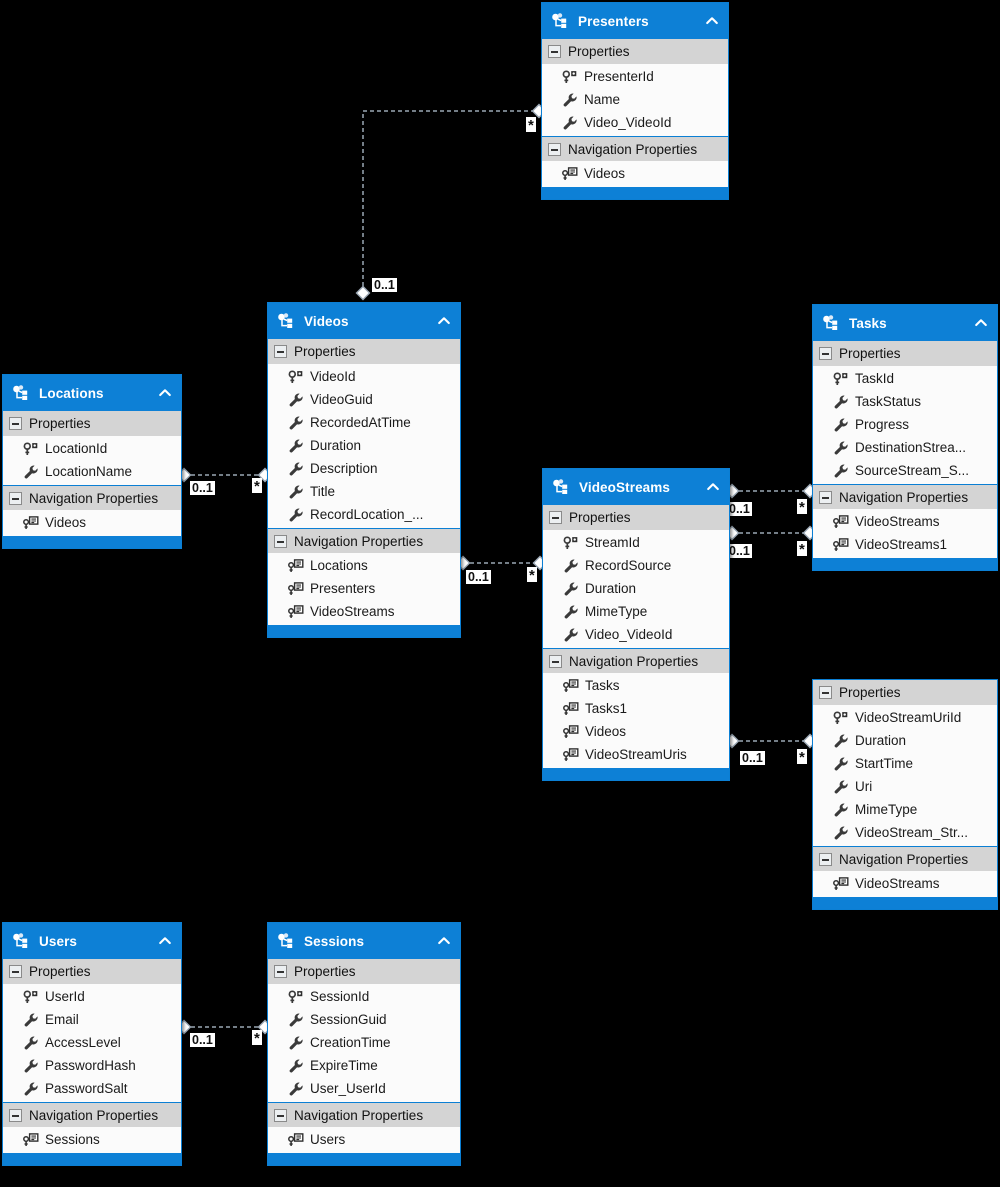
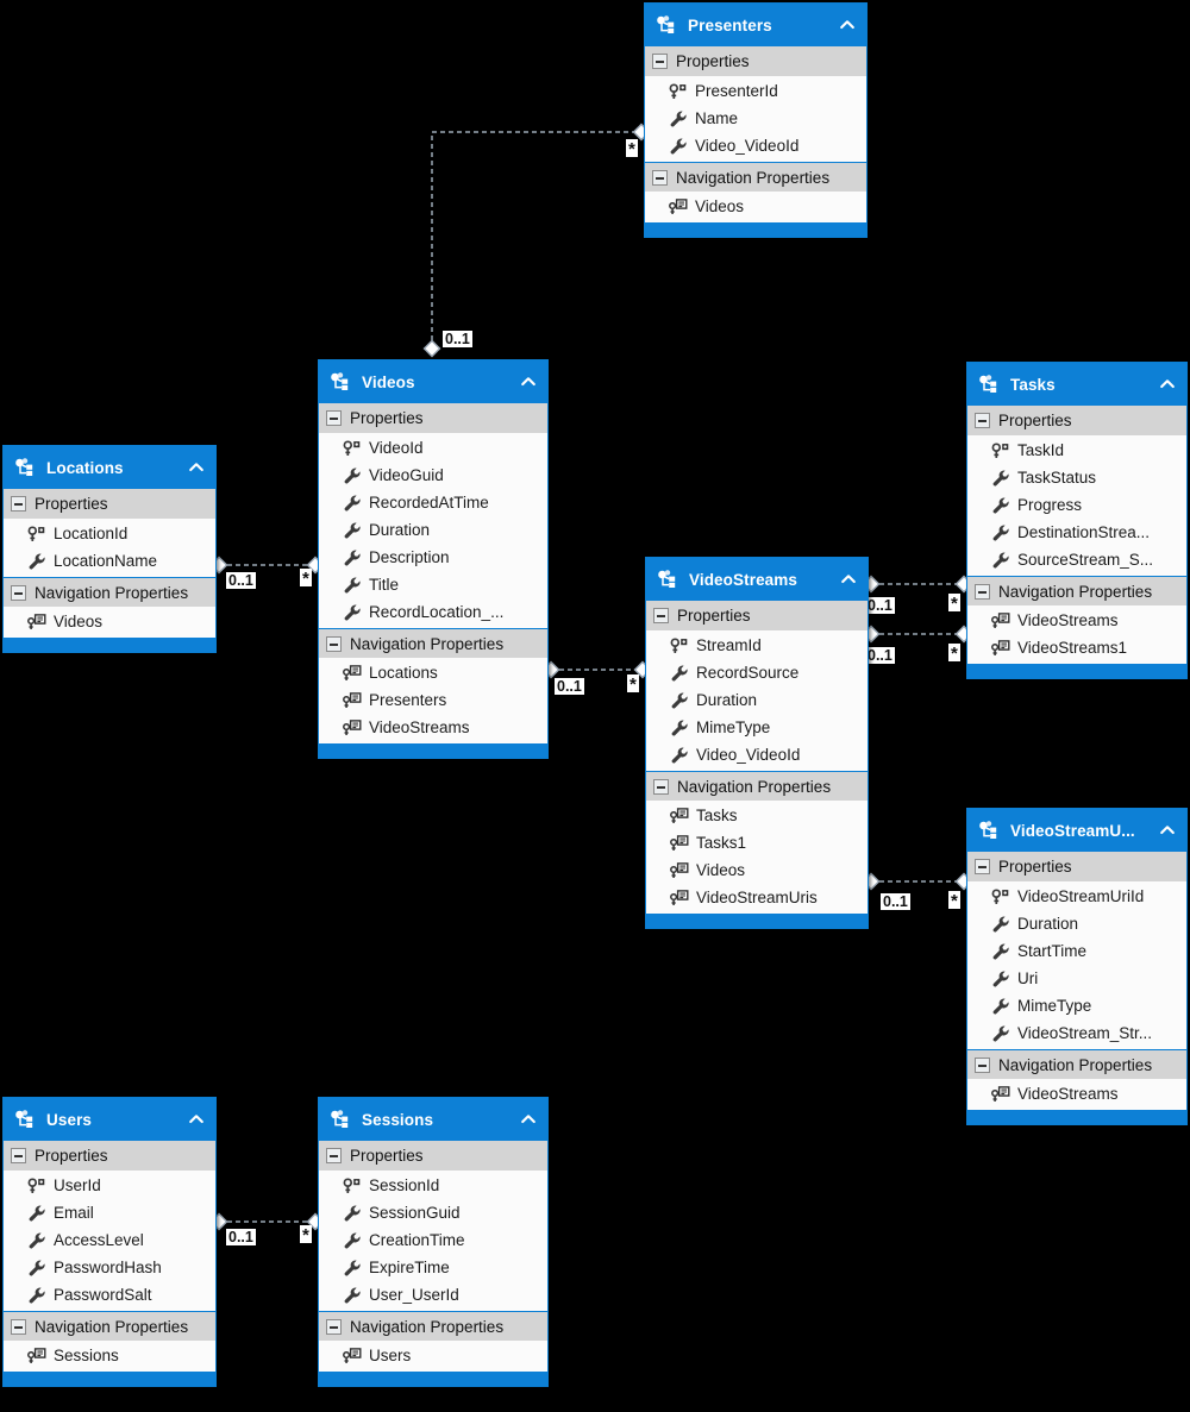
  Presenters
  Properties
  PresenterId
  Name
  Video_VideoId
  Navigation Properties
  Videos
  Videos
  Properties
  VideoId
  VideoGuid
  RecordedAtTime
  Duration
  Description
  Title
  RecordLocation_...
  Navigation Properties
  Locations
  Presenters
  VideoStreams
  Locations
  Properties
  LocationId
  LocationName
  Navigation Properties
  Videos
  VideoStreams
  Properties
  StreamId
  RecordSource
  Duration
  MimeType
  Video_VideoId
  Navigation Properties
  Tasks
  Tasks1
  Videos
  VideoStreamUris
  Tasks
  Properties
  TaskId
  TaskStatus
  Progress
  DestinationStrea...
  SourceStream_S...
  Navigation Properties
  VideoStreams
  VideoStreams1
+ VideoStreamU...
  Properties
  VideoStreamUriId
  Duration
  StartTime
  Uri
  MimeType
  VideoStream_Str...
  Navigation Properties
  VideoStreams
  Users
  Properties
  UserId
  Email
  AccessLevel
  PasswordHash
  PasswordSalt
  Navigation Properties
  Sessions
  Sessions
  Properties
  SessionId
  SessionGuid
  CreationTime
  ExpireTime
  User_UserId
  Navigation Properties
  Users
  0..1
  *
  0..1
  *
  0..1
  *
  0..1
  *
  0..1
  *
  0..1
  *
  0..1
  *
